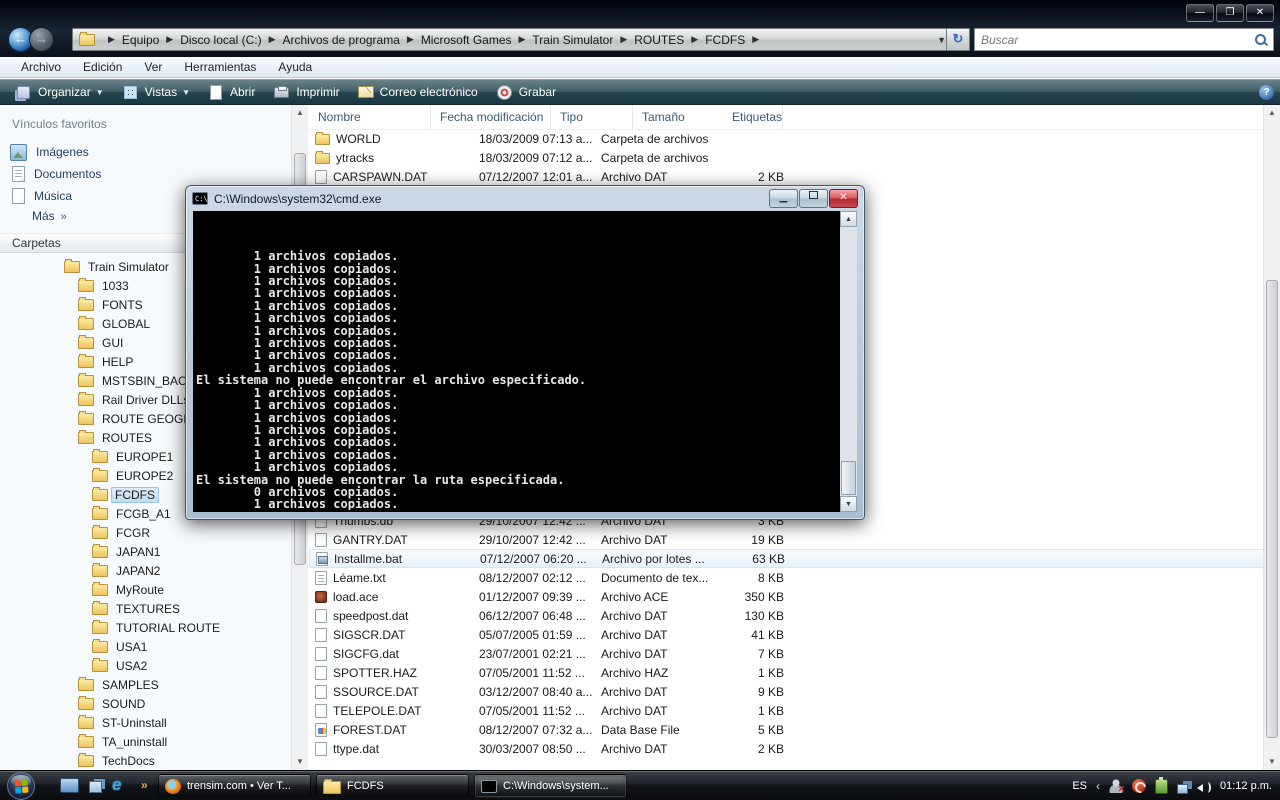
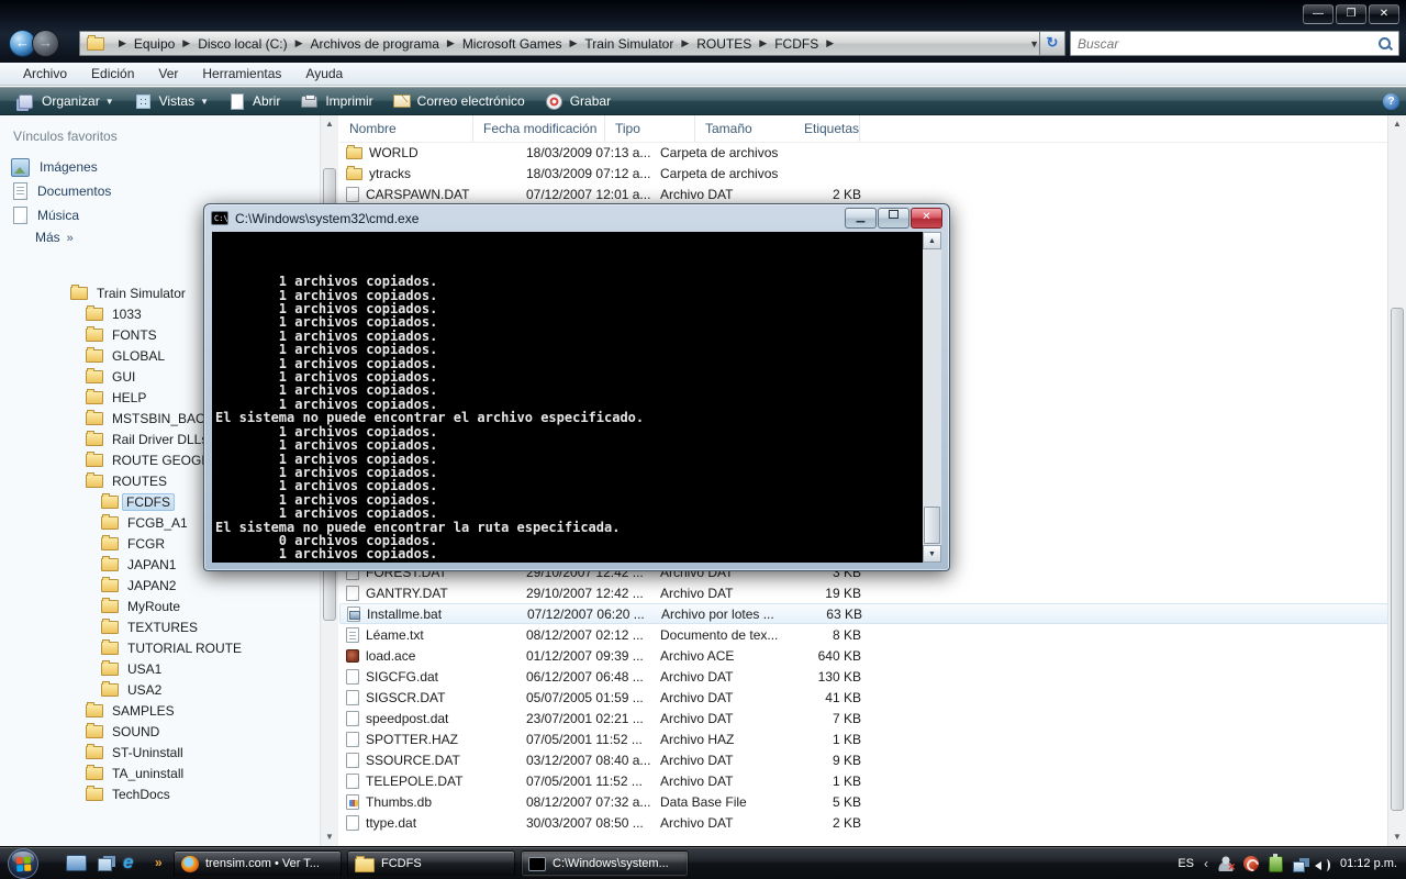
  —
  ❐
  ✕
  ←
  →
  ▶
  Equipo
  ▶
  Disco local (C:)
  ▶
  Archivos de programa
  ▶
  Microsoft Games
  ▶
  Train Simulator
  ▶
  ROUTES
  ▶
  FCDFS
  ▶
  ▼
  ↻
  Buscar
  Archivo
  Edición
  Ver
  Herramientas
  Ayuda
  Organizar
  ▼
  Vistas
  ▼
  Abrir
  Imprimir
  Correo electrónico
  Grabar
  ?
  Vínculos favoritos
  Imágenes
  Documentos
  Música
  Más »
- Carpetas
  Train Simulator
  1033
  FONTS
  GLOBAL
  GUI
  HELP
  MSTSBIN_BAC
  Rail Driver DLL
  ROUTE GEOG
  ROUTES
- EUROPE1
- EUROPE2
  FCDFS
  FCGB_A1
  FCGR
  JAPAN1
  JAPAN2
  MyRoute
  TEXTURES
  TUTORIAL ROUTE
  USA1
  USA2
  SAMPLES
  SOUND
  ST-Uninstall
  TA_uninstall
  TechDocs
  ▲
  ▼
  Nombre
  Fecha modificación
  Tipo
  Tamaño
  Etiquetas
  WORLD
  18/03/2009 07:13 a...
  Carpeta de archivos
  ytracks
  18/03/2009 07:12 a...
  Carpeta de archivos
  CARSPAWN.DAT
  07/12/2007 12:01 a...
  Archivo DAT
  2 KB
- Thumbs.db
+ FOREST.DAT
  29/10/2007 12:42 ...
  Archivo DAT
  3 KB
  GANTRY.DAT
  29/10/2007 12:42 ...
  Archivo DAT
  19 KB
  Installme.bat
  07/12/2007 06:20 ...
  Archivo por lotes ...
  63 KB
  Léame.txt
  08/12/2007 02:12 ...
  Documento de tex...
  8 KB
  load.ace
  01/12/2007 09:39 ...
  Archivo ACE
- 350 KB
+ 640 KB
- speedpost.dat
+ SIGCFG.dat
  06/12/2007 06:48 ...
  Archivo DAT
  130 KB
  SIGSCR.DAT
  05/07/2005 01:59 ...
  Archivo DAT
  41 KB
- SIGCFG.dat
+ speedpost.dat
  23/07/2001 02:21 ...
  Archivo DAT
  7 KB
  SPOTTER.HAZ
  07/05/2001 11:52 ...
  Archivo HAZ
  1 KB
  SSOURCE.DAT
  03/12/2007 08:40 a...
  Archivo DAT
  9 KB
  TELEPOLE.DAT
  07/05/2001 11:52 ...
  Archivo DAT
  1 KB
- FOREST.DAT
+ Thumbs.db
  08/12/2007 07:32 a...
  Data Base File
  5 KB
  ttype.dat
  30/03/2007 08:50 ...
  Archivo DAT
  2 KB
  ▲
  ▼
  C:\
  C:\Windows\system32\cmd.exe
  ▁
  ✕
  1 archivos copiados.
  1 archivos copiados.
  1 archivos copiados.
  1 archivos copiados.
  1 archivos copiados.
  1 archivos copiados.
  1 archivos copiados.
  1 archivos copiados.
  1 archivos copiados.
  1 archivos copiados.
  El sistema no puede encontrar el archivo especificado.
  1 archivos copiados.
  1 archivos copiados.
  1 archivos copiados.
  1 archivos copiados.
  1 archivos copiados.
  1 archivos copiados.
  1 archivos copiados.
  El sistema no puede encontrar la ruta especificada.
  0 archivos copiados.
  1 archivos copiados.
  e
  »
  trensim.com • Ver T...
  FCDFS
  C:\Windows\system...
  ES
  ‹
  01:12 p.m.
